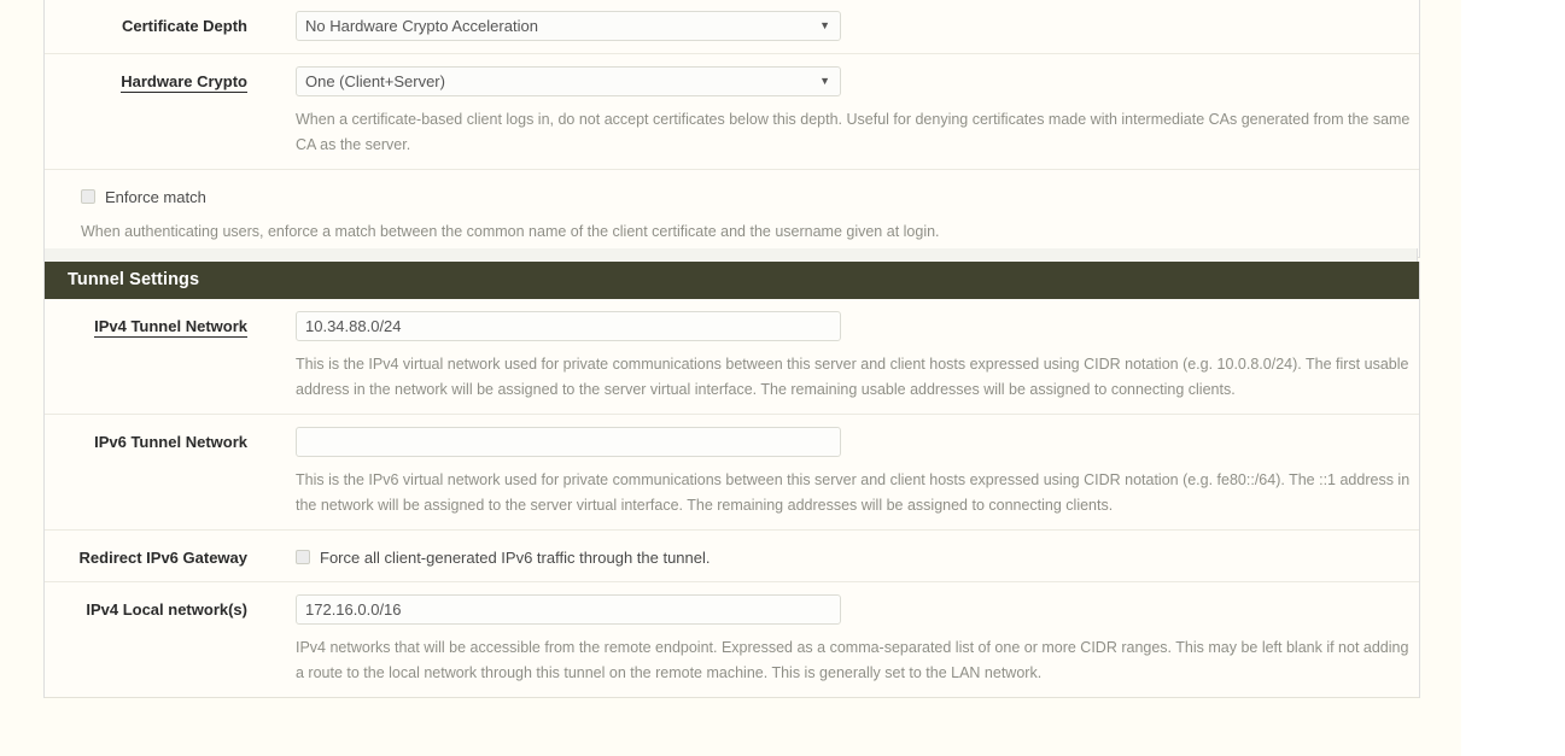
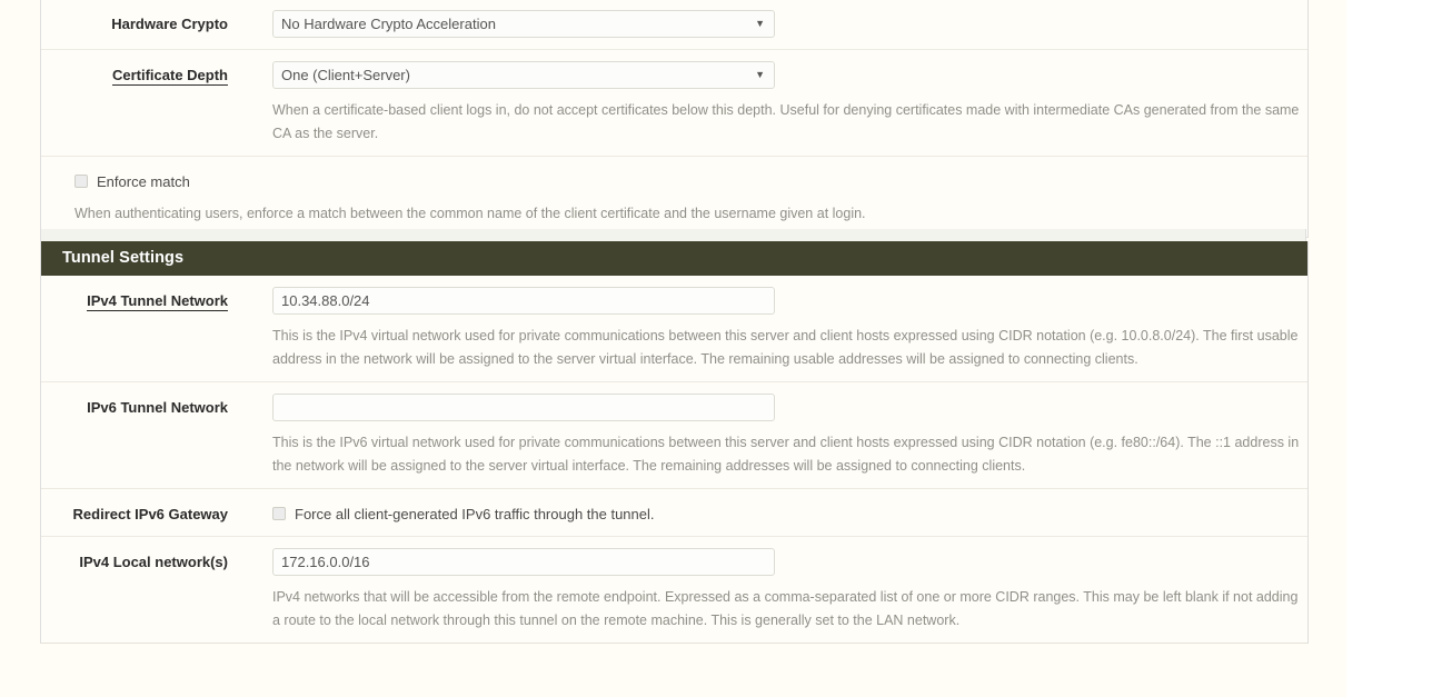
- Certificate Depth
+ Hardware Crypto
  No Hardware Crypto Acceleration
  ▼
- Hardware Crypto
+ Certificate Depth
  One (Client+Server)
  ▼
  When a certificate-based client logs in, do not accept certificates below this depth. Useful for denying certificates made with intermediate CAs generated from the same CA as the server.
  Enforce match
  When authenticating users, enforce a match between the common name of the client certificate and the username given at login.
  Tunnel Settings
  IPv4 Tunnel Network
  10.34.88.0/24
  This is the IPv4 virtual network used for private communications between this server and client hosts expressed using CIDR notation (e.g. 10.0.8.0/24). The first usable address in the network will be assigned to the server virtual interface. The remaining usable addresses will be assigned to connecting clients.
  IPv6 Tunnel Network
  This is the IPv6 virtual network used for private communications between this server and client hosts expressed using CIDR notation (e.g. fe80::/64). The ::1 address in the network will be assigned to the server virtual interface. The remaining addresses will be assigned to connecting clients.
  Redirect IPv6 Gateway
  Force all client-generated IPv6 traffic through the tunnel.
  IPv4 Local network(s)
  172.16.0.0/16
  IPv4 networks that will be accessible from the remote endpoint. Expressed as a comma-separated list of one or more CIDR ranges. This may be left blank if not adding a route to the local network through this tunnel on the remote machine. This is generally set to the LAN network.
